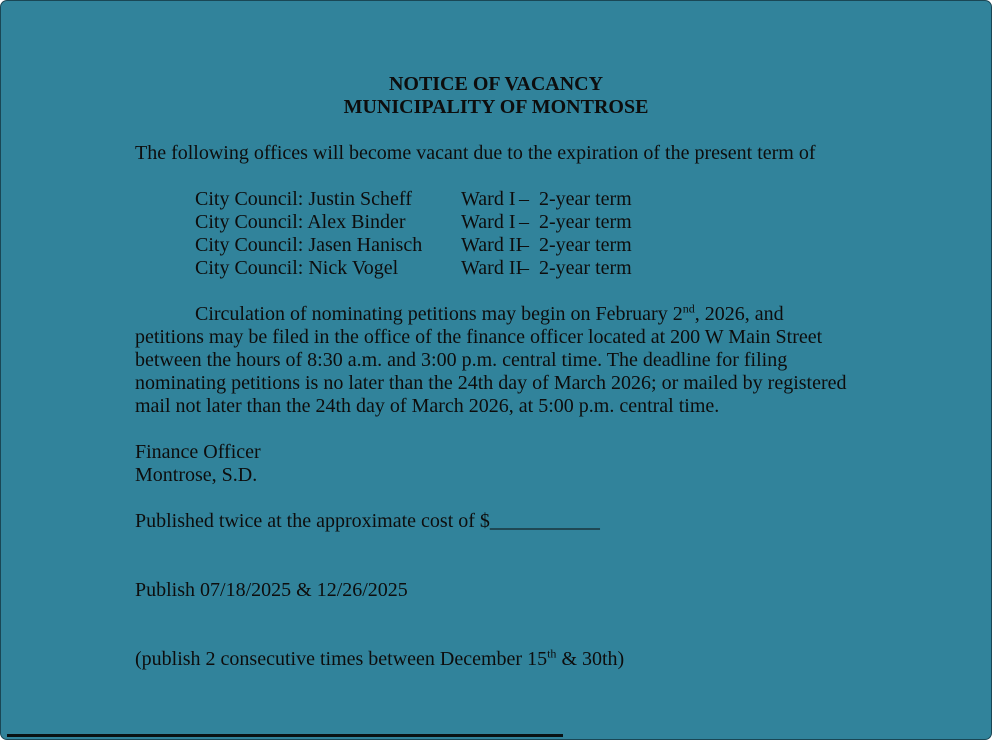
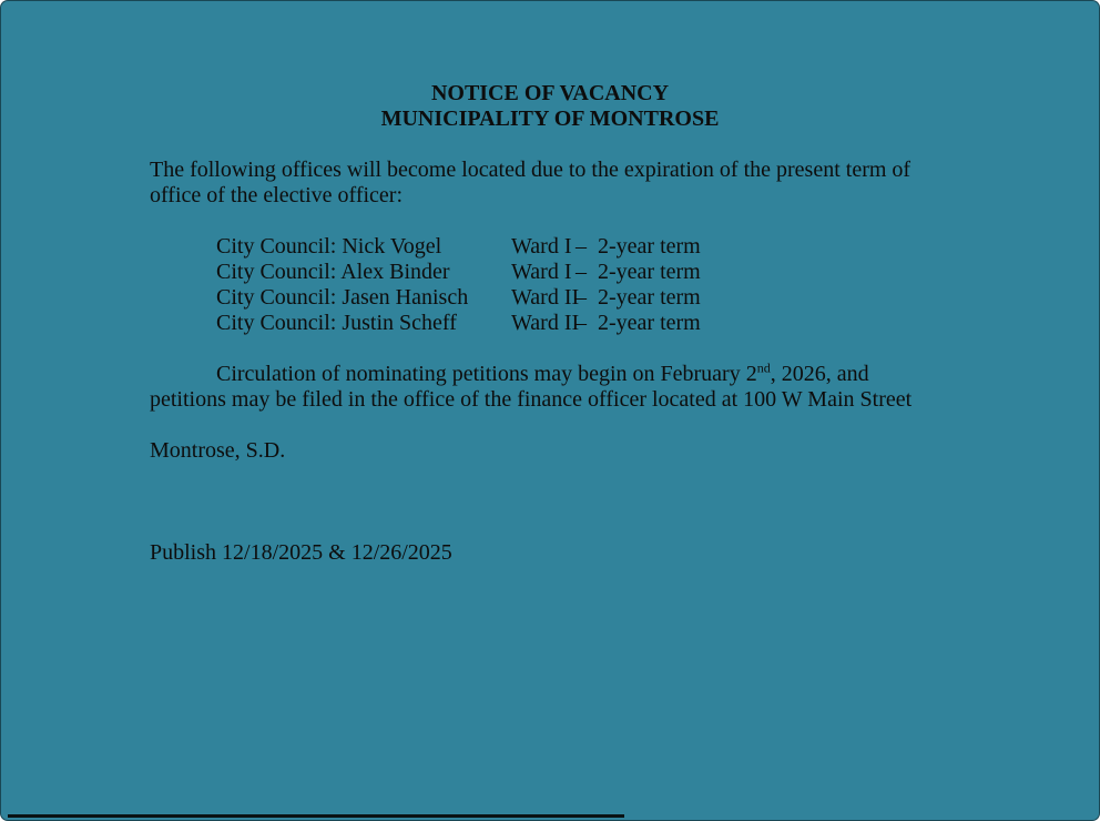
  NOTICE OF VACANCY
  MUNICIPALITY OF MONTROSE
- The following offices will become vacant due to the expiration of the present term of
+ The following offices will become located due to the expiration of the present term of
+ office of the elective officer:
- City Council: Justin Scheff Ward I – 2-year term
+ City Council: Nick Vogel Ward I – 2-year term
  City Council: Alex Binder Ward I – 2-year term
  City Council: Jasen Hanisch Ward II– 2-year term
- City Council: Nick Vogel Ward II– 2-year term
+ City Council: Justin Scheff Ward II– 2-year term
  Circulation of nominating petitions may begin on February 2nd, 2026, and
- petitions may be filed in the office of the finance officer located at 200 W Main Street
+ petitions may be filed in the office of the finance officer located at 100 W Main Street
- between the hours of 8:30 a.m. and 3:00 p.m. central time. The deadline for filing
- nominating petitions is no later than the 24th day of March 2026; or mailed by registered
- mail not later than the 24th day of March 2026, at 5:00 p.m. central time.
- Finance Officer
  Montrose, S.D.
- Published twice at the approximate cost of $___________
- Publish 07/18/2025 & 12/26/2025
+ Publish 12/18/2025 & 12/26/2025
- (publish 2 consecutive times between December 15th & 30th)
